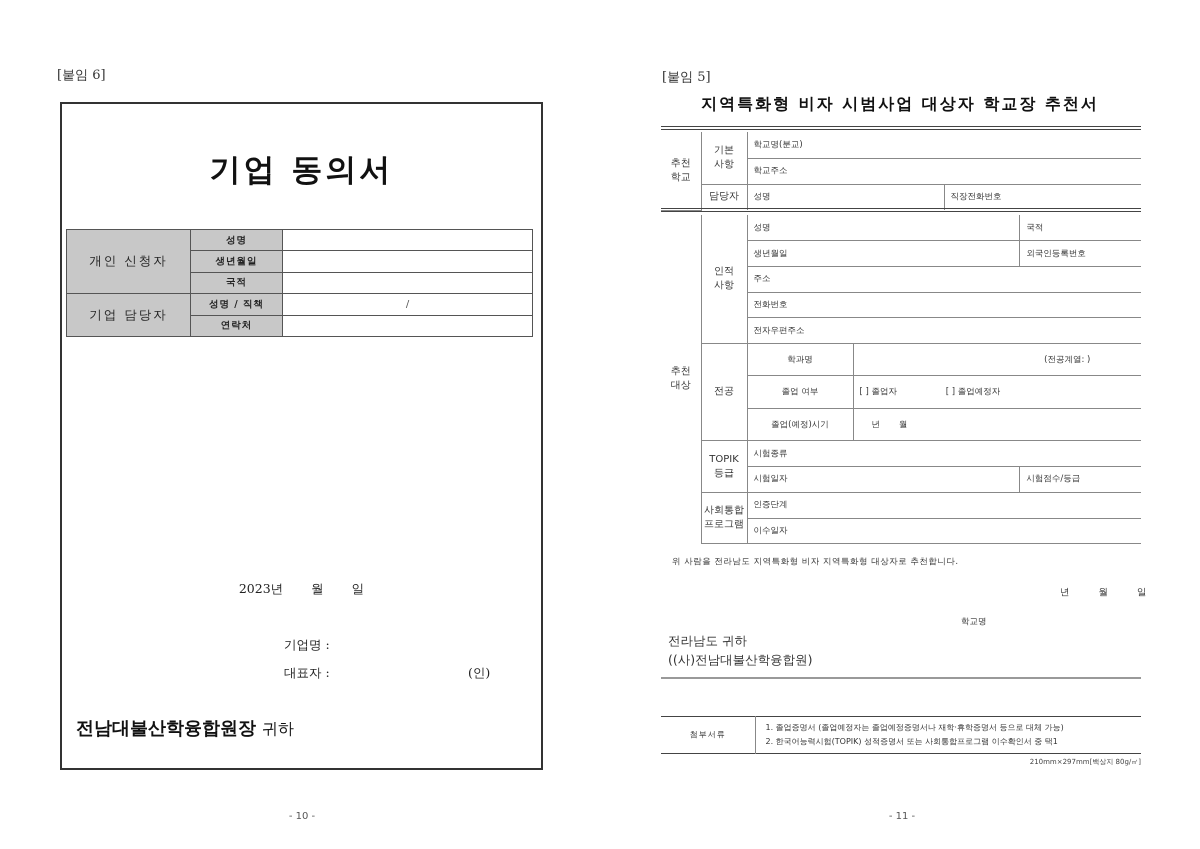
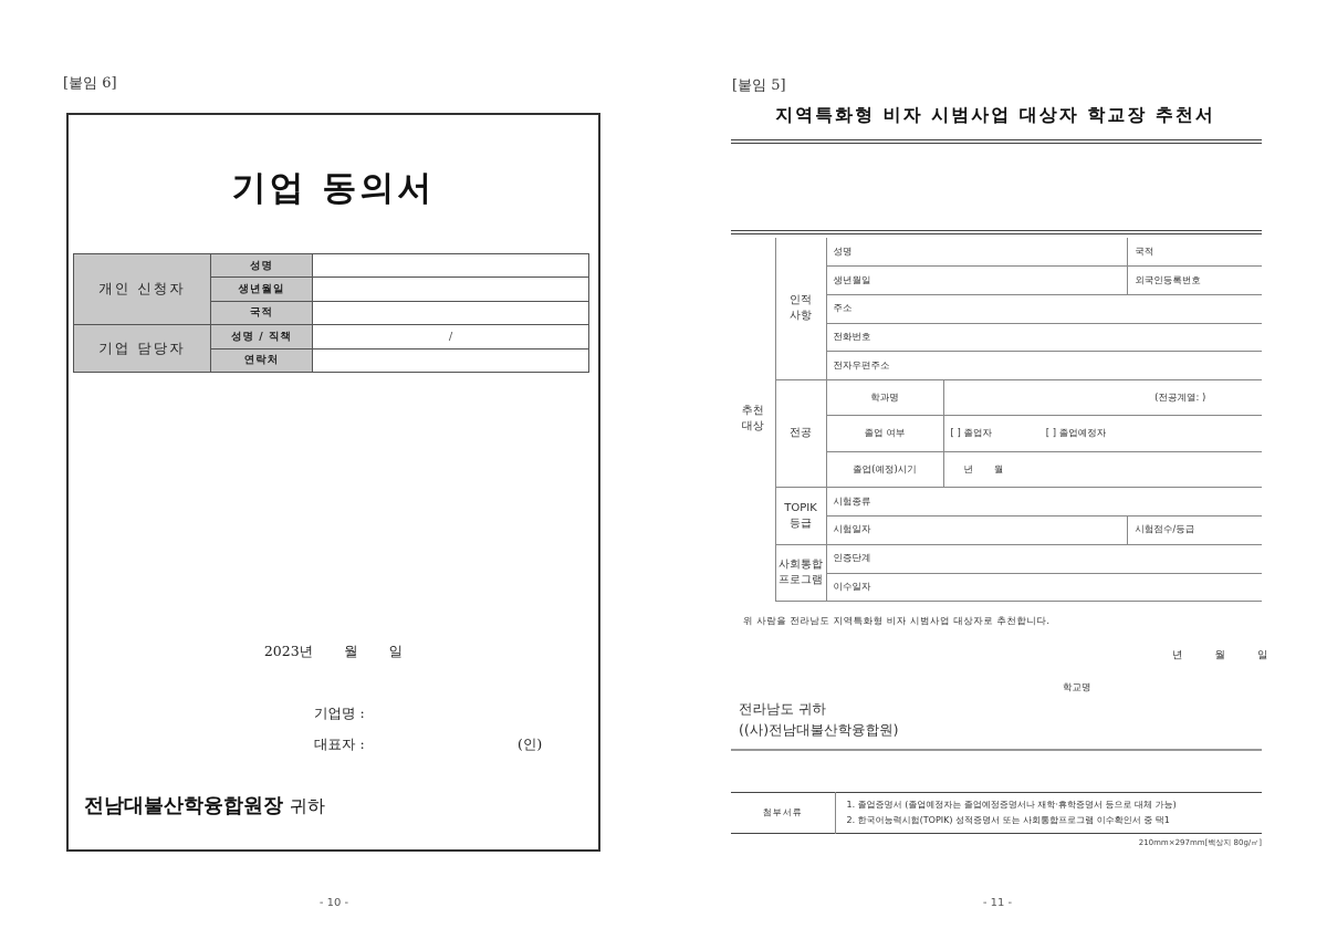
  [붙임 6]
  기업 동의서
  개인 신청자	성명
  생년월일
  국적
  기업 담당자	성명 / 직책	/
  연락처
  2023년 월 일
  기업명 :
  대표자 :
  (인)
  전남대불산학융합원장 귀하
  - 10 -
  [붙임 5]
  지역특화형 비자 시범사업 대상자 학교장 추천서
- 추천 학교	기본 사항	학교명(분교)
- 학교주소
- 담당자	성명	직장전화번호
  추천 대상	인적 사항	성명	국적
  생년월일	외국인등록번호
  주소
  전화번호
  전자우편주소
  전공	학과명	(전공계열: )
  졸업 여부	[ ] 졸업자 [ ] 졸업예정자
  졸업(예정)시기	년 월
  TOPIK 등급	시험종류
  시험일자	시험점수/등급
  사회통합 프로그램	인증단계
  이수일자
- 위 사람을 전라남도 지역특화형 비자 지역특화형 대상자로 추천합니다.
+ 위 사람을 전라남도 지역특화형 비자 시범사업 대상자로 추천합니다.
  년 월 일
  학교명
  전라남도 귀하
  ((사)전남대불산학융합원)
  첨부서류	1. 졸업증명서 (졸업예정자는 졸업예정증명서나 재학·휴학증명서 등으로 대체 가능) 2. 한국어능력시험(TOPIK) 성적증명서 또는 사회통합프로그램 이수확인서 중 택1
  210mm×297mm[백상지 80g/㎡]
  - 11 -
